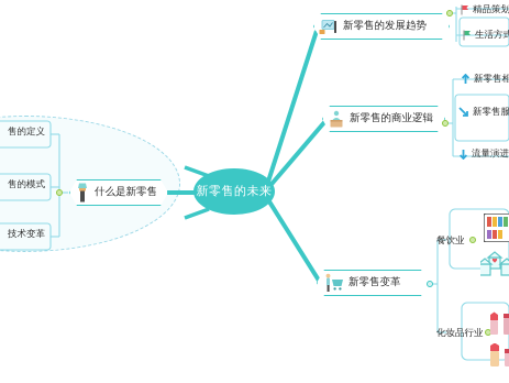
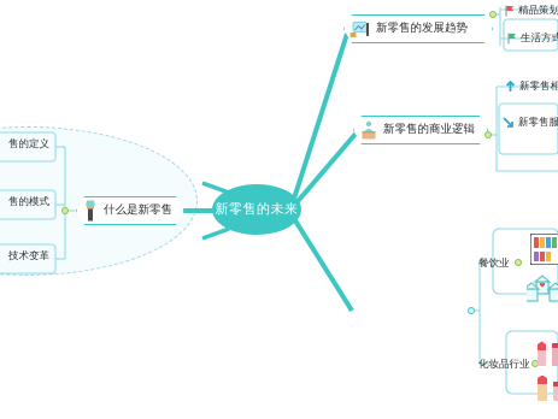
  新零售的未来
  新零售的发展趋势
  精品策划
  生活方式
  新零售的商业逻辑
  新零售相
  新零售服
- 流量演进
- 新零售变革
  餐饮业
  化妆品行业
  什么是新零售
  售的定义
  售的模式
  技术变革
